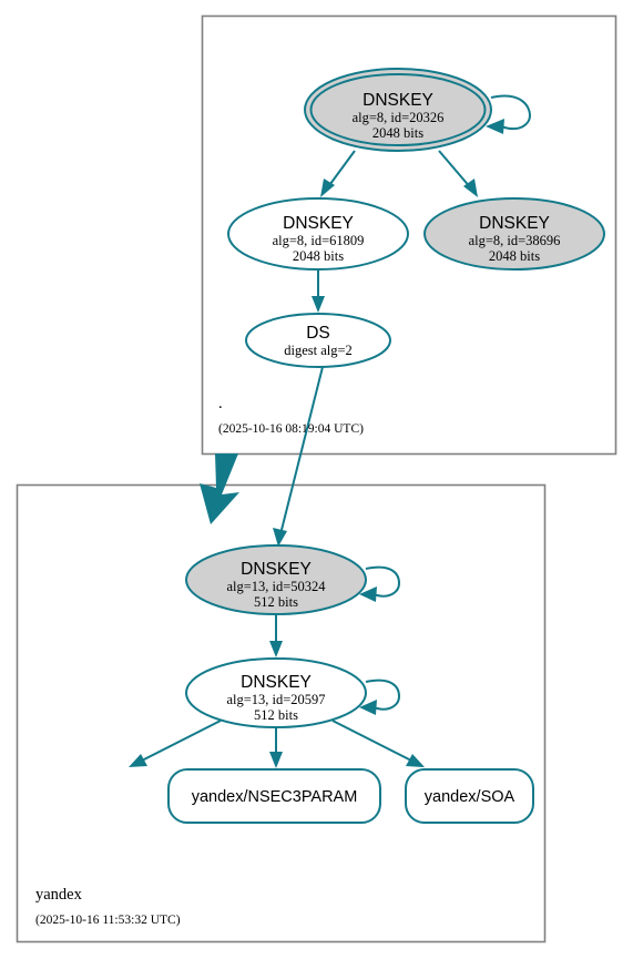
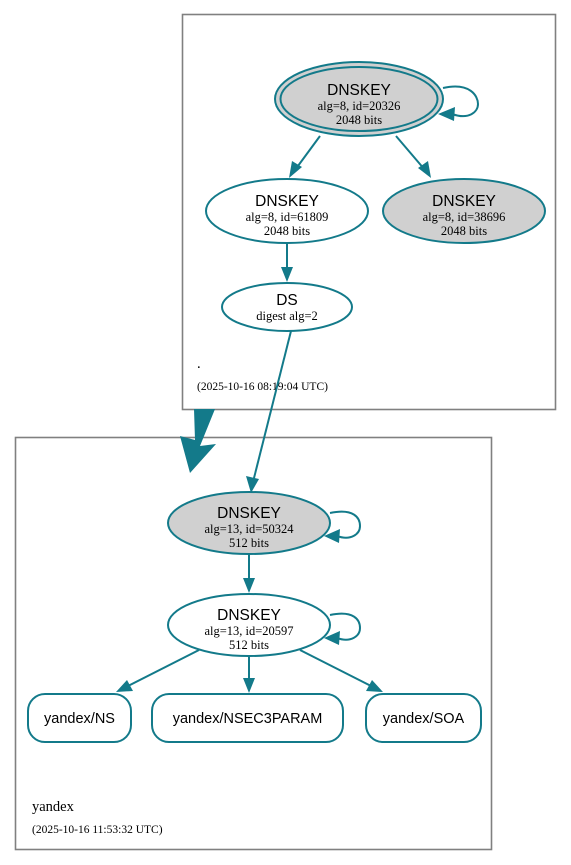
  .
  (2025-10-16 08:19:04 UTC)
  DNSKEY
  alg=8, id=20326
  2048 bits
  DNSKEY
  alg=8, id=61809
  2048 bits
  DNSKEY
  alg=8, id=38696
  2048 bits
  DS
  digest alg=2
  yandex
  (2025-10-16 11:53:32 UTC)
  DNSKEY
  alg=13, id=50324
  512 bits
  DNSKEY
  alg=13, id=20597
  512 bits
+ yandex/NS
  yandex/NSEC3PARAM
  yandex/SOA
